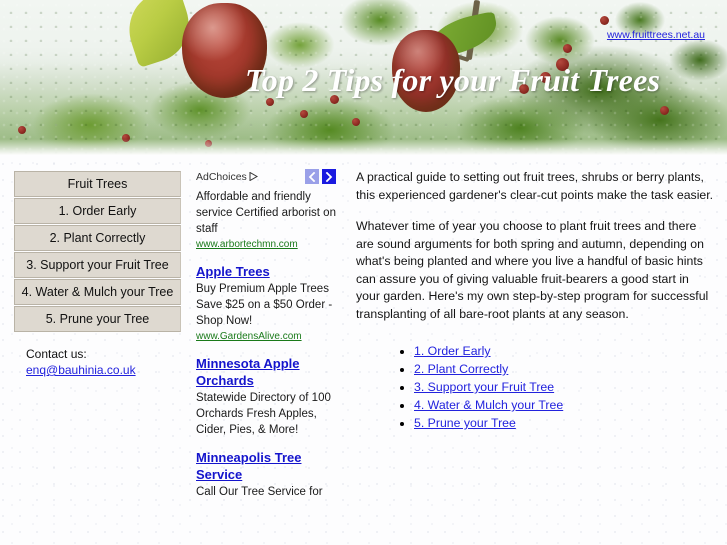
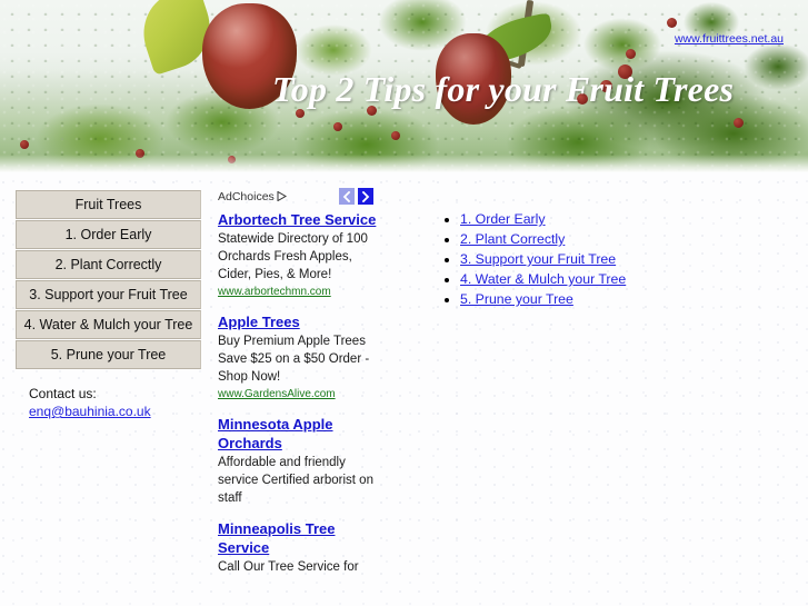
  Top 2 Tips for your Fruit Trees
  www.fruittrees.net.au
  Fruit Trees
  1. Order Early
  2. Plant Correctly
  3. Support your Fruit Tree
  4. Water & Mulch your Tree
  5. Prune your Tree
  Contact us:
  enq@bauhinia.co.uk
  AdChoices
+ Arbortech Tree Service
- Affordable and friendly service Certified arborist on staff
+ Statewide Directory of 100 Orchards Fresh Apples, Cider, Pies, & More!
  www.arbortechmn.com
  Apple Trees
  Buy Premium Apple Trees Save $25 on a $50 Order - Shop Now!
  www.GardensAlive.com
  Minnesota Apple Orchards
- Statewide Directory of 100 Orchards Fresh Apples, Cider, Pies, & More!
+ Affordable and friendly service Certified arborist on staff
  Minneapolis Tree Service
  Call Our Tree Service for
- A practical guide to setting out fruit trees, shrubs or berry plants, this experienced gardener's clear-cut points make the task easier.
- Whatever time of year you choose to plant fruit trees and there are sound arguments for both spring and autumn, depending on what's being planted and where you live a handful of basic hints can assure you of giving valuable fruit-bearers a good start in your garden. Here's my own step-by-step program for successful transplanting of all bare-root plants at any season.
  1. Order Early
  2. Plant Correctly
  3. Support your Fruit Tree
  4. Water & Mulch your Tree
  5. Prune your Tree
